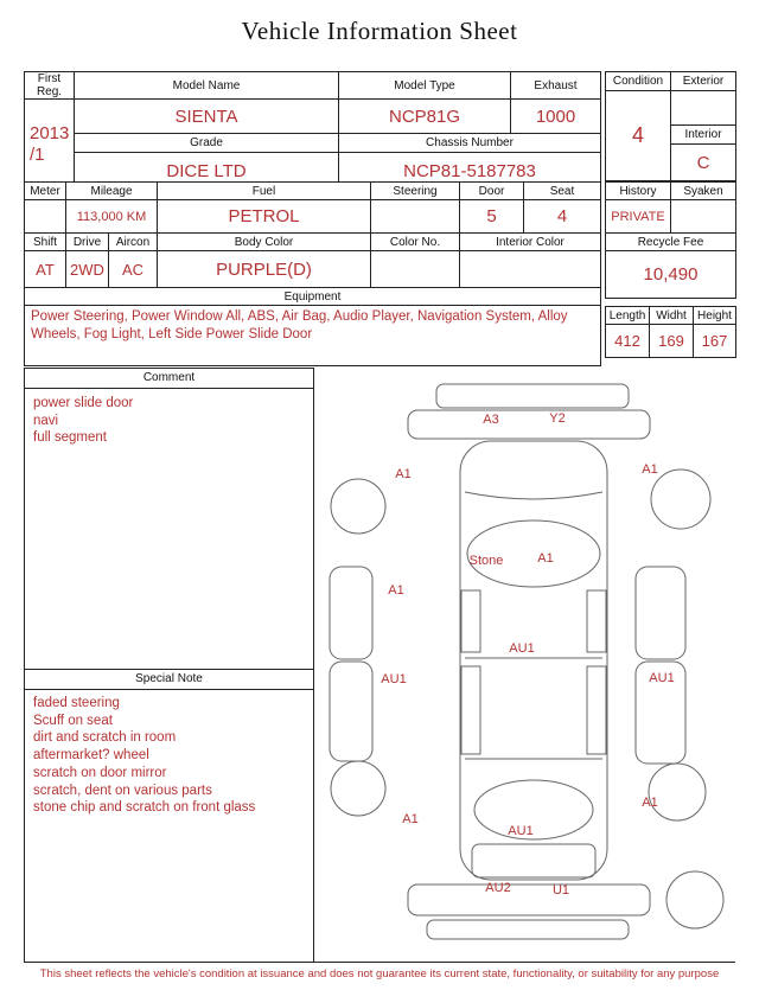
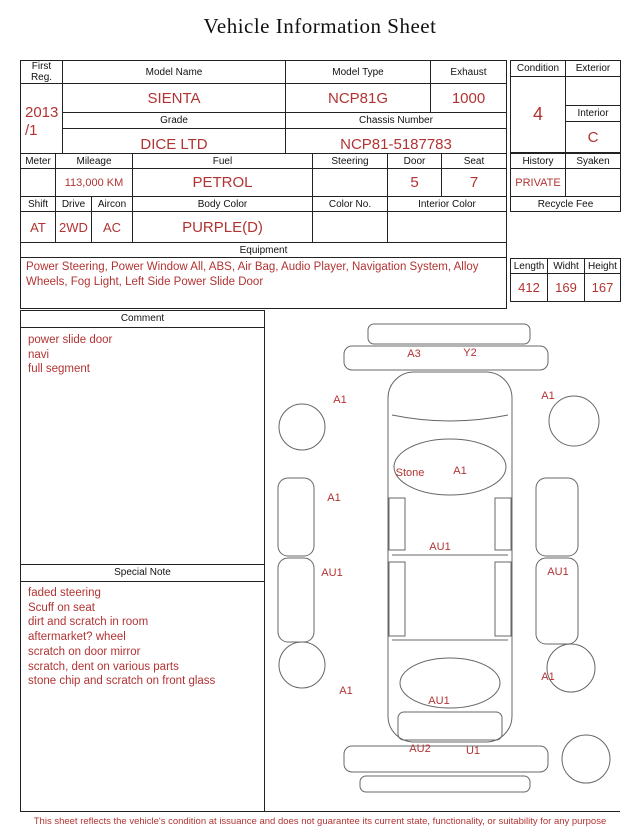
  Vehicle Information Sheet
  First Reg.	Model Name	Model Type	Exhaust
  2013 /1	SIENTA	NCP81G	1000
  Grade	Chassis Number
  DICE LTD	NCP81-5187783
  Condition	Exterior
  4
  Interior
  C
  Meter	Mileage	Fuel	Steering	Door	Seat
- 	113,000 KM	PETROL		5	4
+ 	113,000 KM	PETROL		5	7
  Shift	Drive	Aircon	Body Color	Color No.	Interior Color
  AT	2WD	AC	PURPLE(D)
  Equipment
  Power Steering, Power Window All, ABS, Air Bag, Audio Player, Navigation System, Alloy Wheels, Fog Light, Left Side Power Slide Door
  History	Syaken
  PRIVATE
  Recycle Fee
- 10,490
  Length	Widht	Height
  412	169	167
  Comment
  power slide door
  navi
  full segment
  Special Note
  faded steering
  Scuff on seat
  dirt and scratch in room
  aftermarket? wheel
  scratch on door mirror
  scratch, dent on various parts
  stone chip and scratch on front glass
  A3
  Y2
  A1
  A1
  Stone
  A1
  A1
  AU1
  AU1
  AU1
  A1
  A1
  AU1
  AU2
  U1
  This sheet reflects the vehicle's condition at issuance and does not guarantee its current state, functionality, or suitability for any purpose
